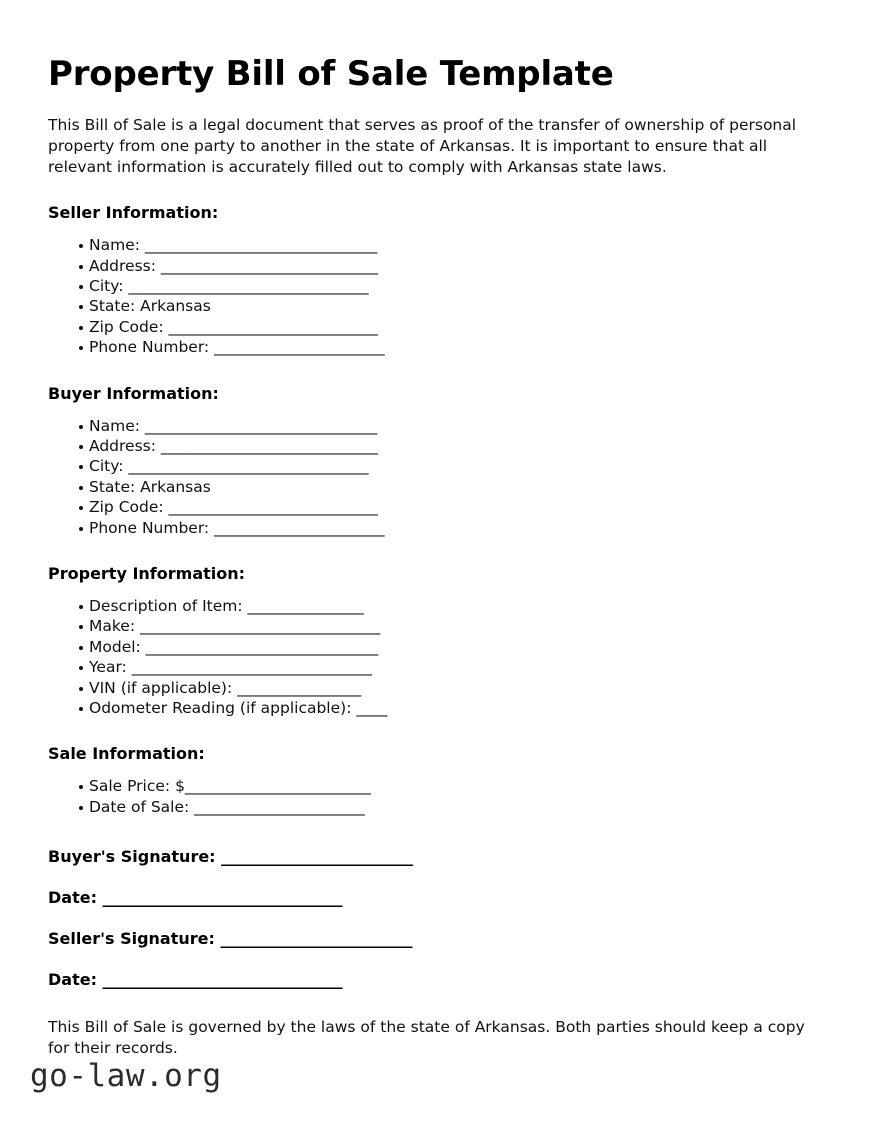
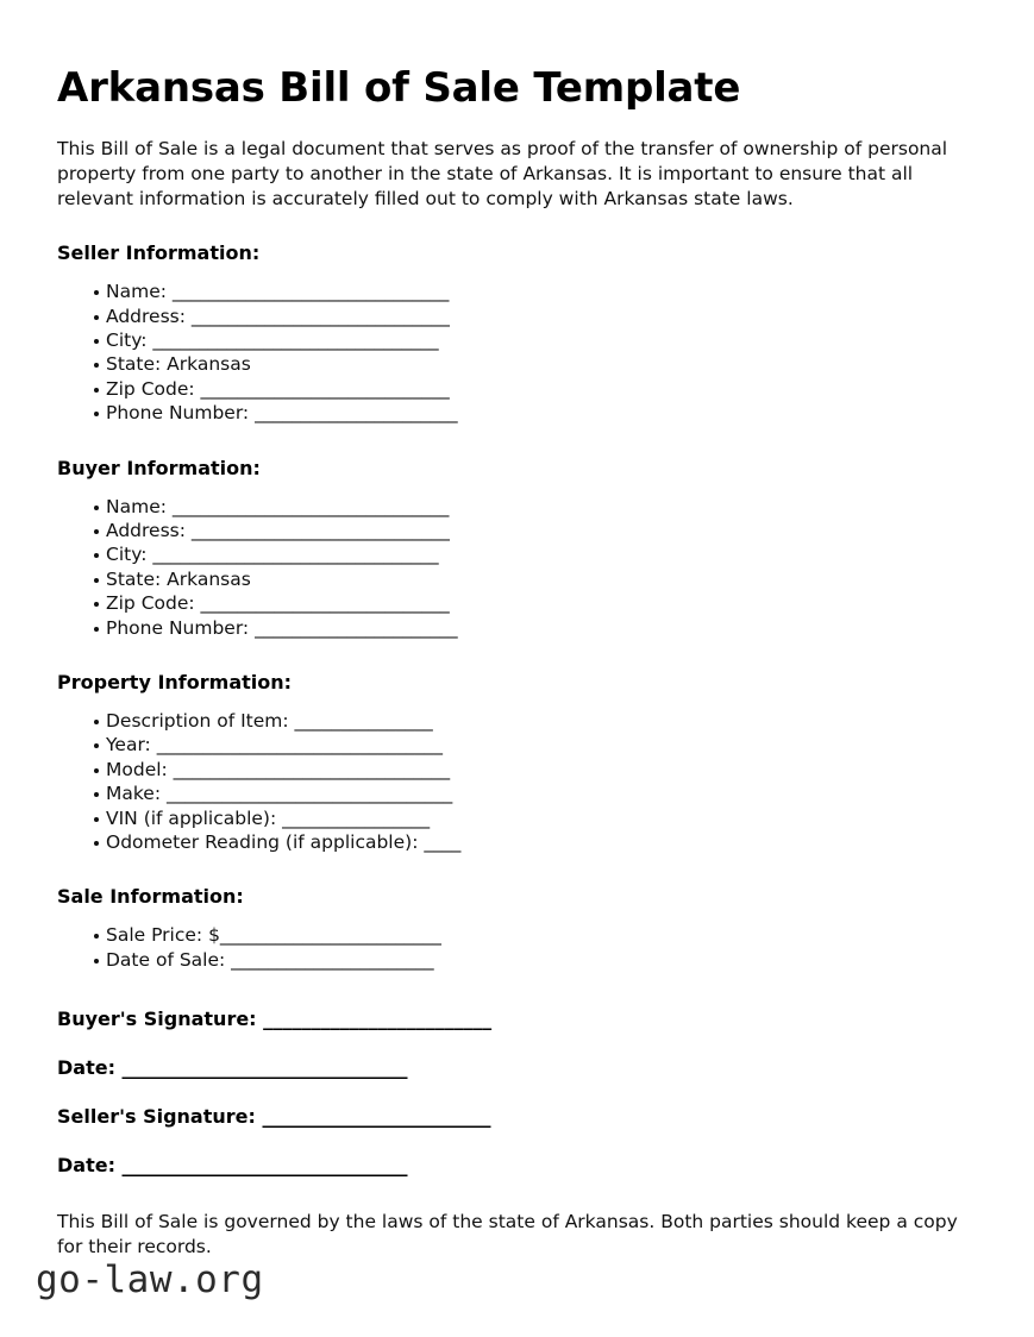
- Property Bill of Sale Template
+ Arkansas Bill of Sale Template
  This Bill of Sale is a legal document that serves as proof of the transfer of ownership of personal property from one party to another in the state of Arkansas. It is important to ensure that all relevant information is accurately filled out to comply with Arkansas state laws.
  Seller Information:
  Name: ______________________________
  Address: ____________________________
  City: _______________________________
  State: Arkansas
  Zip Code: ___________________________
  Phone Number: ______________________
  Buyer Information:
  Name: ______________________________
  Address: ____________________________
  City: _______________________________
  State: Arkansas
  Zip Code: ___________________________
  Phone Number: ______________________
  Property Information:
  Description of Item: _______________
- Make: _______________________________
+ Year: _______________________________
  Model: ______________________________
- Year: _______________________________
+ Make: _______________________________
  VIN (if applicable): ________________
  Odometer Reading (if applicable): ____
  Sale Information:
  Sale Price: $________________________
  Date of Sale: ______________________
  Buyer's Signature: ________________________
  Date: ______________________________
  Seller's Signature: ________________________
  Date: ______________________________
  This Bill of Sale is governed by the laws of the state of Arkansas. Both parties should keep a copy for their records.
  go-law.org
